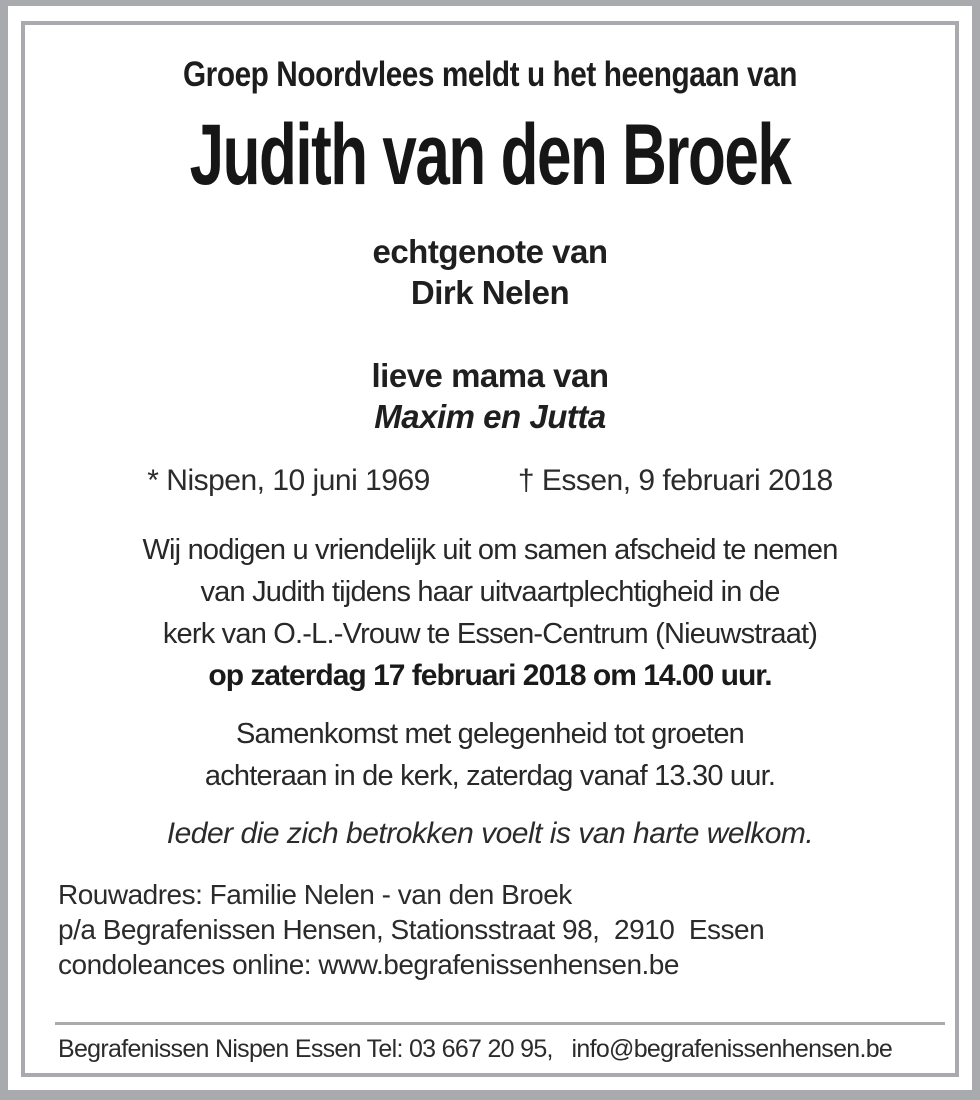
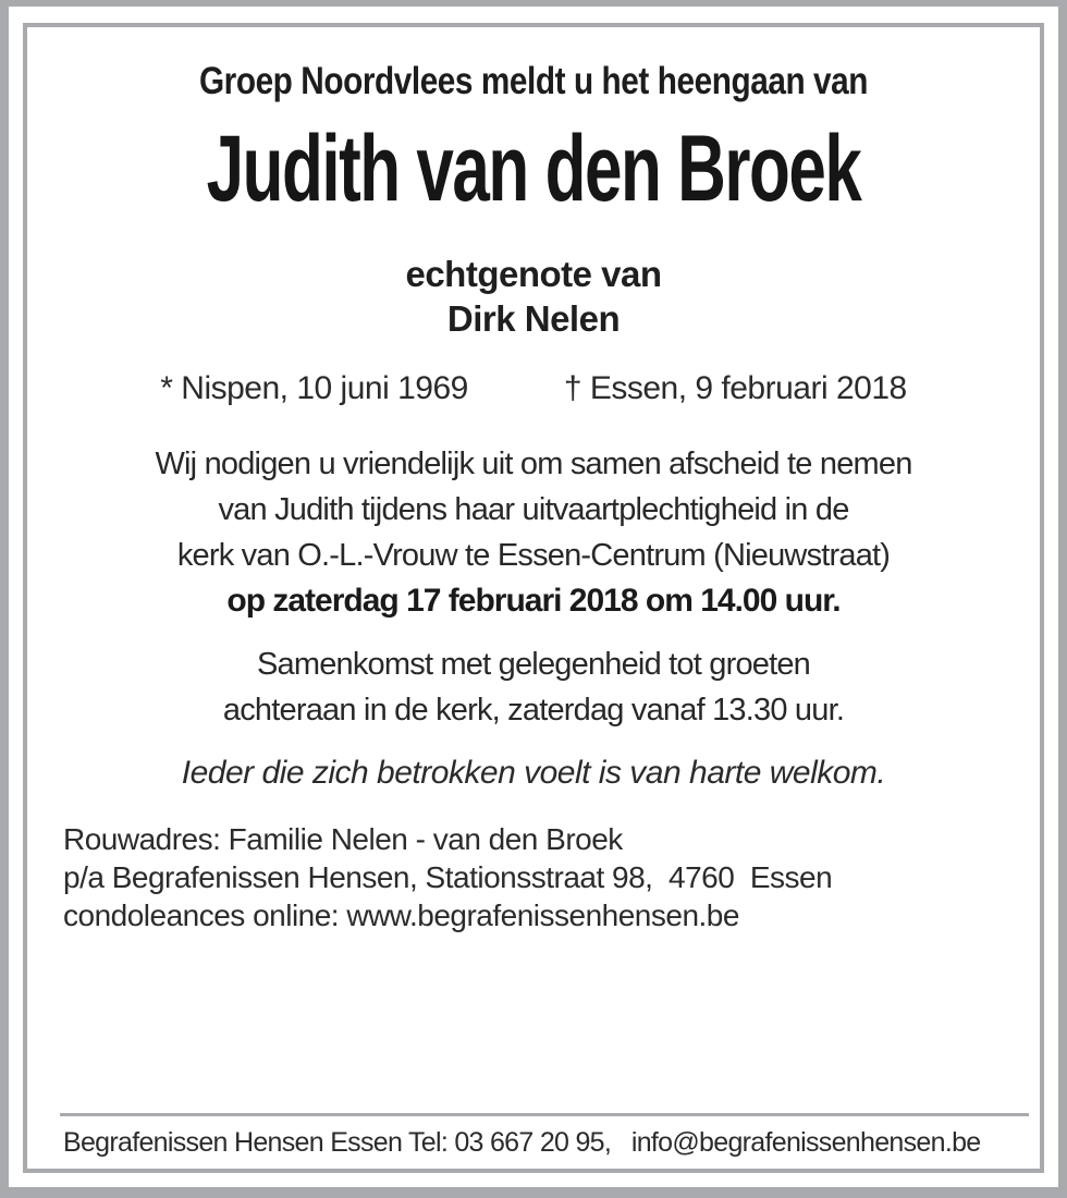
  Groep Noordvlees meldt u het heengaan van
  Judith van den Broek
  echtgenote van
  Dirk Nelen
- lieve mama van
- Maxim en Jutta
  * Nispen, 10 juni 1969
  † Essen, 9 februari 2018
  Wij nodigen u vriendelijk uit om samen afscheid te nemen
  van Judith tijdens haar uitvaartplechtigheid in de
  kerk van O.-L.-Vrouw te Essen-Centrum (Nieuwstraat)
  op zaterdag 17 februari 2018 om 14.00 uur.
  Samenkomst met gelegenheid tot groeten
  achteraan in de kerk, zaterdag vanaf 13.30 uur.
  Ieder die zich betrokken voelt is van harte welkom.
  Rouwadres: Familie Nelen - van den Broek
- p/a Begrafenissen Hensen, Stationsstraat 98, 2910 Essen
+ p/a Begrafenissen Hensen, Stationsstraat 98, 4760 Essen
  condoleances online: www.begrafenissenhensen.be
- Begrafenissen Nispen Essen Tel: 03 667 20 95, info@begrafenissenhensen.be
+ Begrafenissen Hensen Essen Tel: 03 667 20 95, info@begrafenissenhensen.be
